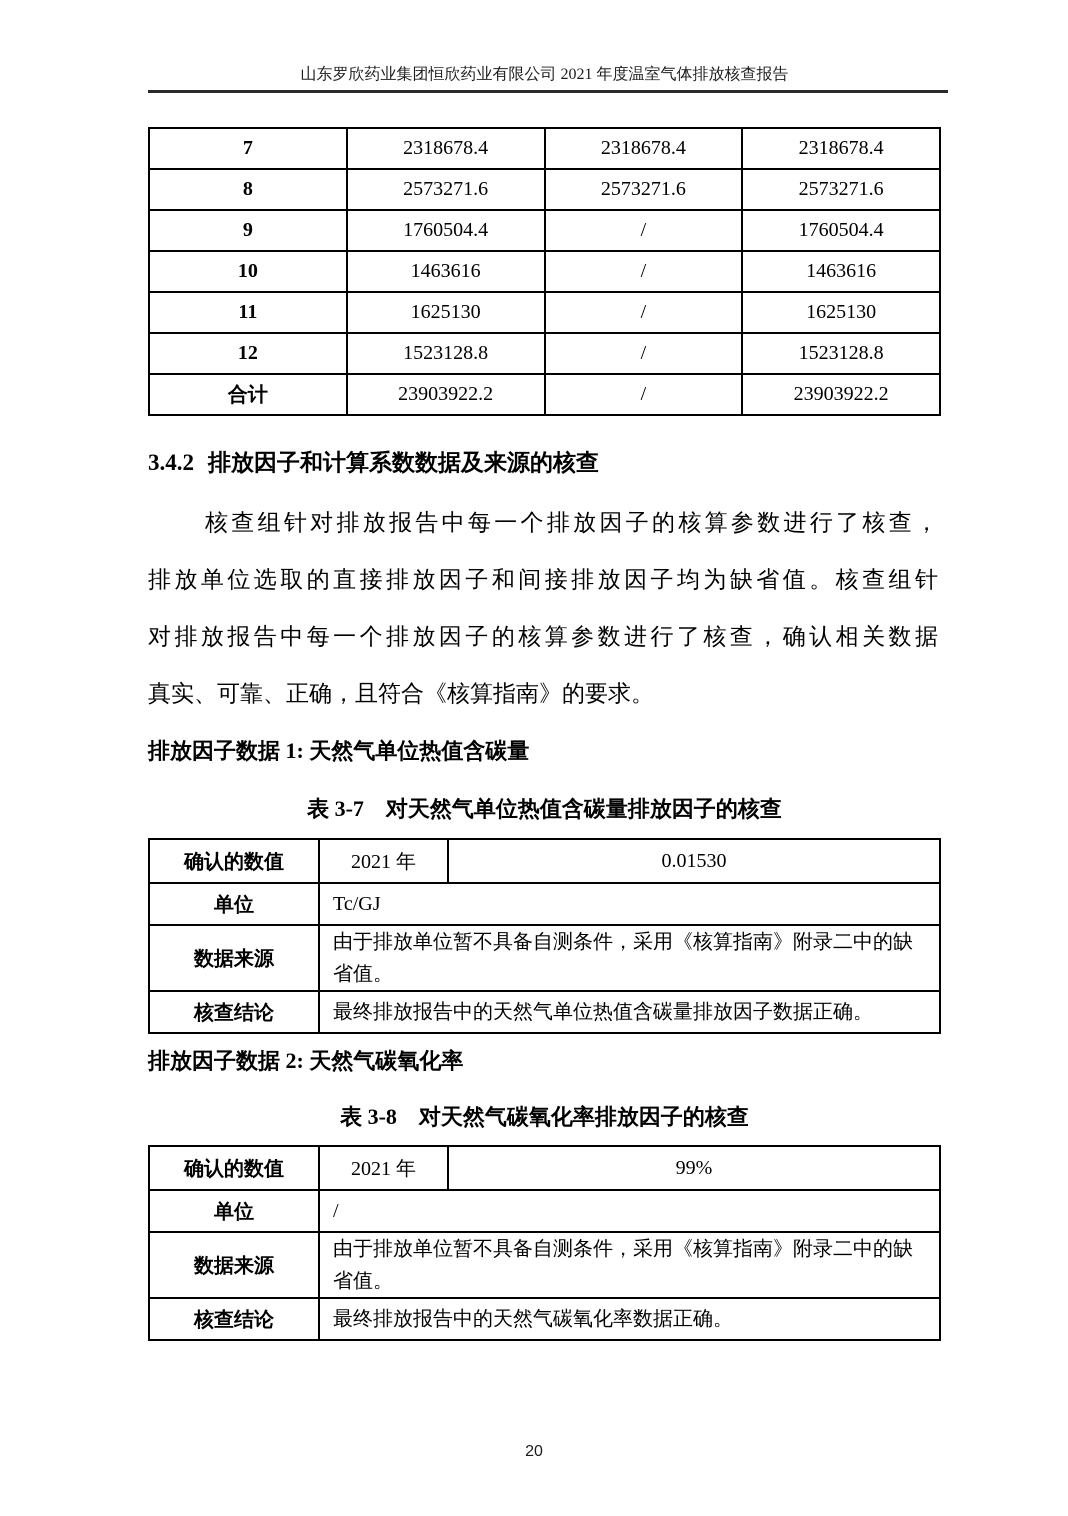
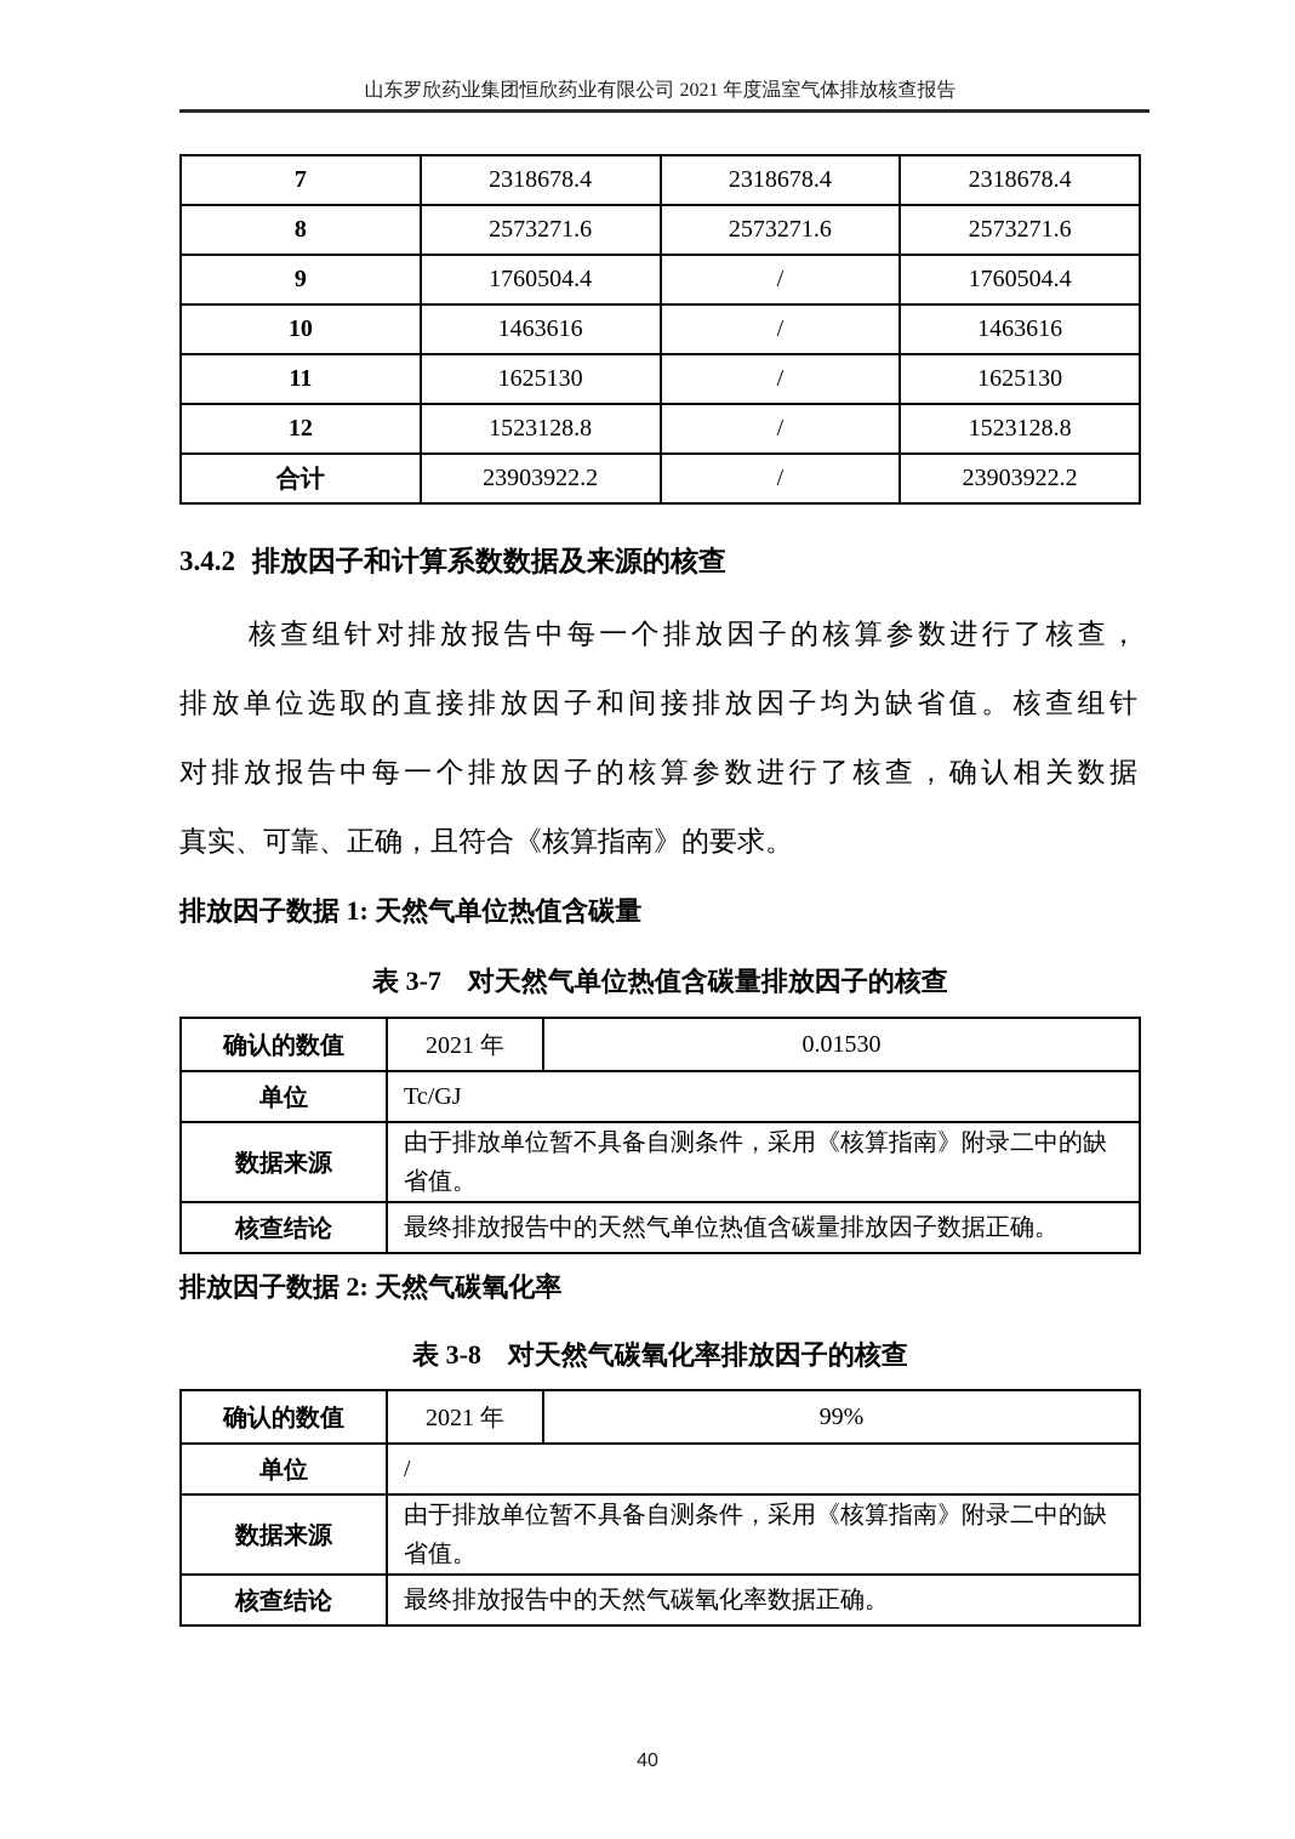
  山东罗欣药业集团恒欣药业有限公司 2021 年度温室气体排放核查报告
  7	2318678.4	2318678.4	2318678.4
  8	2573271.6	2573271.6	2573271.6
  9	1760504.4	/	1760504.4
  10	1463616	/	1463616
  11	1625130	/	1625130
  12	1523128.8	/	1523128.8
  合计	23903922.2	/	23903922.2
  3.4.2 排放因子和计算系数数据及来源的核查
  核查组针对排放报告中每一个排放因子的核算参数进行了核查，
  排放单位选取的直接排放因子和间接排放因子均为缺省值。核查组针
  对排放报告中每一个排放因子的核算参数进行了核查，确认相关数据
  真实、可靠、正确，且符合《核算指南》的要求。
  排放因子数据 1: 天然气单位热值含碳量
  表 3-7 对天然气单位热值含碳量排放因子的核查
  确认的数值	2021 年	0.01530
  单位	Tc/GJ
  数据来源	由于排放单位暂不具备自测条件，采用《核算指南》附录二中的缺省值。
  核查结论	最终排放报告中的天然气单位热值含碳量排放因子数据正确。
  排放因子数据 2: 天然气碳氧化率
  表 3-8 对天然气碳氧化率排放因子的核查
  确认的数值	2021 年	99%
  单位	/
  数据来源	由于排放单位暂不具备自测条件，采用《核算指南》附录二中的缺省值。
  核查结论	最终排放报告中的天然气碳氧化率数据正确。
- 20
+ 40
